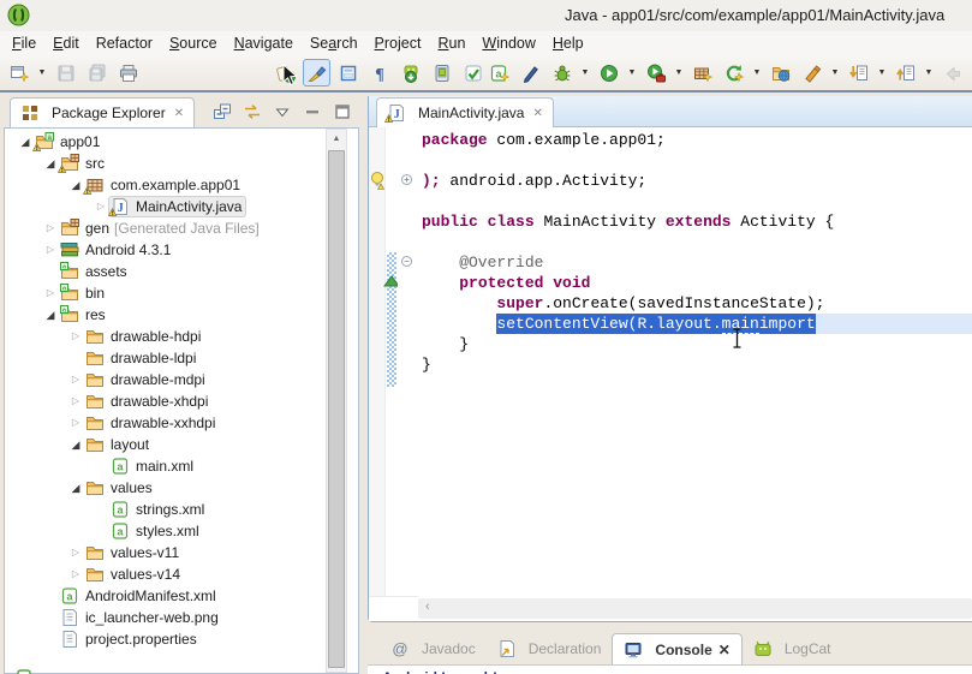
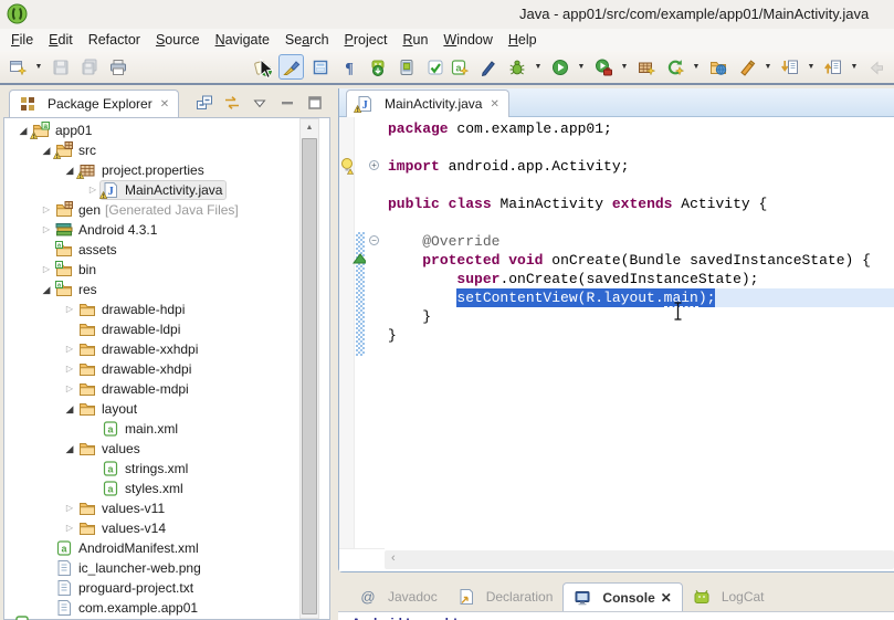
  Java - app01/src/com/example/app01/MainActivity.java
  File
  Edit
  Refactor
  Source
  Navigate
  Search
  Project
  Run
  Window
  Help
  ¶
  a
  Package Explorer
  ✕
  ◢
  app01
  ◢
  src
  ◢
- com.example.app01
+ project.properties
  ▷
  J
  MainActivity.java
  ▷
  gen
  [Generated Java Files]
  ▷
  Android 4.3.1
  assets
  ▷
  bin
  ◢
  res
  ▷
  drawable-hdpi
  drawable-ldpi
  ▷
- drawable-mdpi
+ drawable-xxhdpi
  ▷
  drawable-xhdpi
  ▷
- drawable-xxhdpi
+ drawable-mdpi
  ◢
  layout
  a
  main.xml
  ◢
  values
  a
  strings.xml
  a
  styles.xml
  ▷
  values-v11
  ▷
  values-v14
  a
  AndroidManifest.xml
  ic_launcher-web.png
+ proguard-project.txt
- project.properties
+ com.example.app01
  J
  MainActivity.java
  ✕
  +
  −
  package
  com.example.app01;
- );
+ import
  android.app.Activity;
  public
  class
  MainActivity
  extends
  Activity {
  @Override
  protected
  void
+ onCreate(Bundle savedInstanceState) {
  super
  .onCreate(savedInstanceState);
  setContentView(R.layout.
  main
- import
+ );
  }
  }
  ‹
  @
  Javadoc
  Declaration
  Console
  ✕
  LogCat
